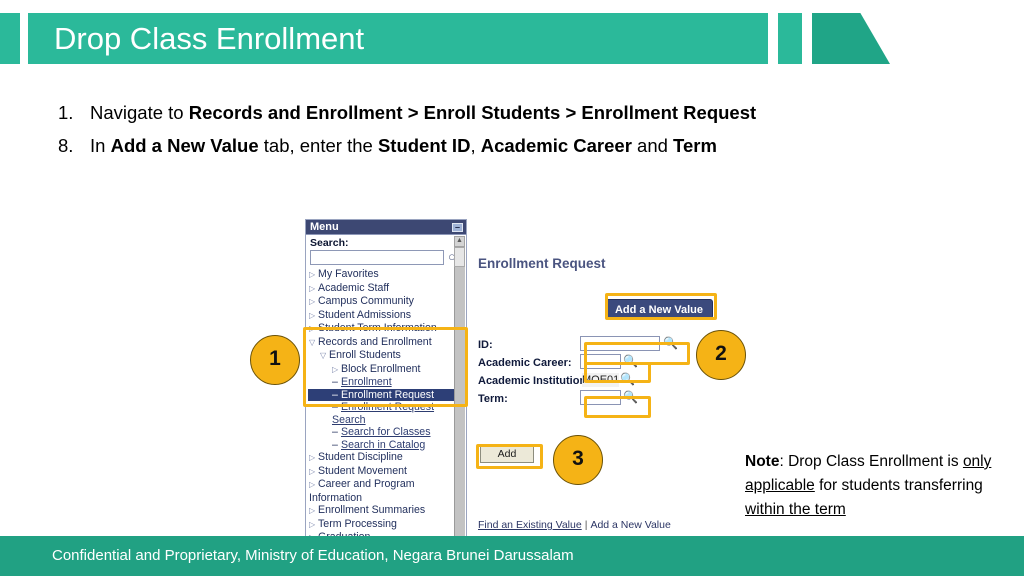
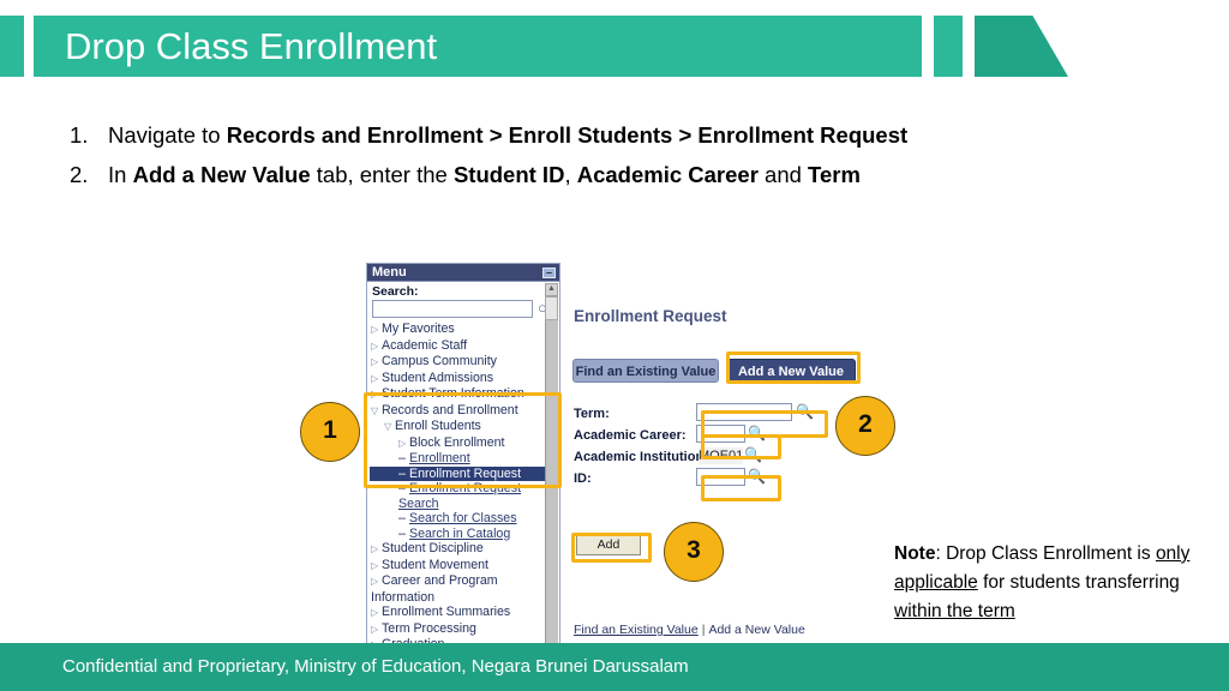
  Drop Class Enrollment
  1.
  Navigate to Records and Enrollment > Enroll Students > Enrollment Request
- 8.
+ 2.
  In Add a New Value tab, enter the Student ID, Academic Career and Term
  Menu
  –
  Search:
  ○
  ▷ My Favorites
  ▷ Academic Staff
  ▷ Campus Community
  ▷ Student Admissions
  ▷ Student Term Information
  ▽ Records and Enrollment
  ▽ Enroll Students
  ▷ Block Enrollment
  – Enrollment
  – Enrollment Request
  – Enrollment Request Search
  – Search for Classes
  – Search in Catalog
  ▷ Student Discipline
  ▷ Student Movement
  ▷ Career and Program Information
  ▷ Enrollment Summaries
  ▷ Term Processing
  Enrollment Request
+ Find an Existing Value
  Add a New Value
- ID:
+ Term:
  🔍
  Academic Career:
  🔍
  Academic Institutio
  MOE01
  🔍
- Term:
+ ID:
  🔍
  Add
  Find an Existing Value | Add a New Value
  1
  2
  3
  Note: Drop Class Enrollment is only applicable for students transferring within the term
  Confidential and Proprietary, Ministry of Education, Negara Brunei Darussalam
